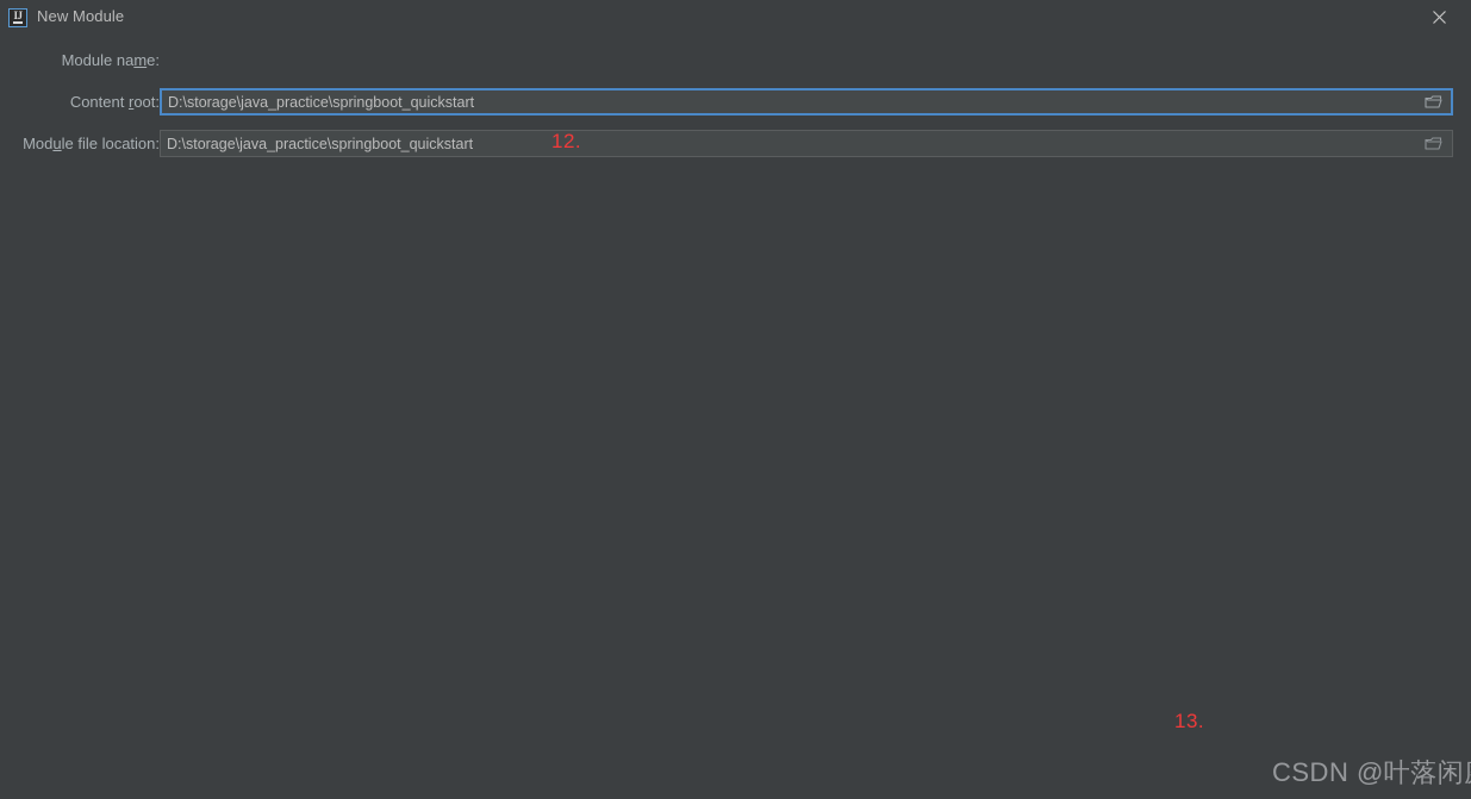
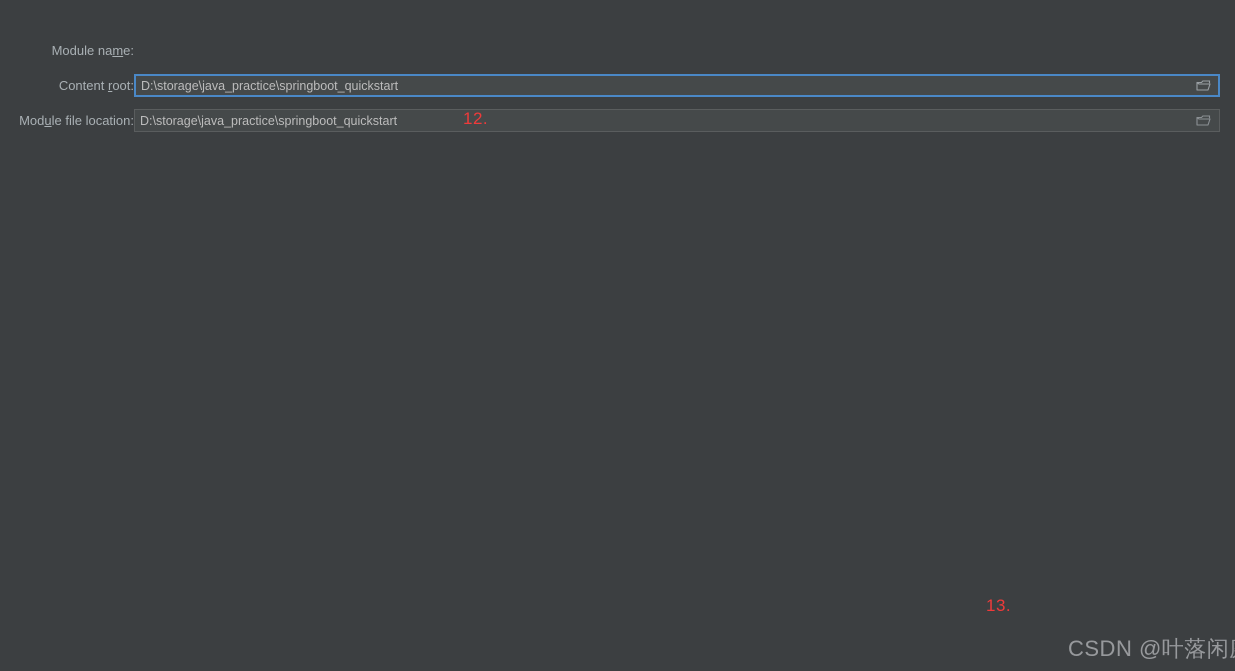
- IJ
- New Module
  Module name:
  Content root:
  D:\storage\java_practice\springboot_quickstart
  Module file location:
  D:\storage\java_practice\springboot_quickstart
  12.
  13.
  CSDN @叶落闲
